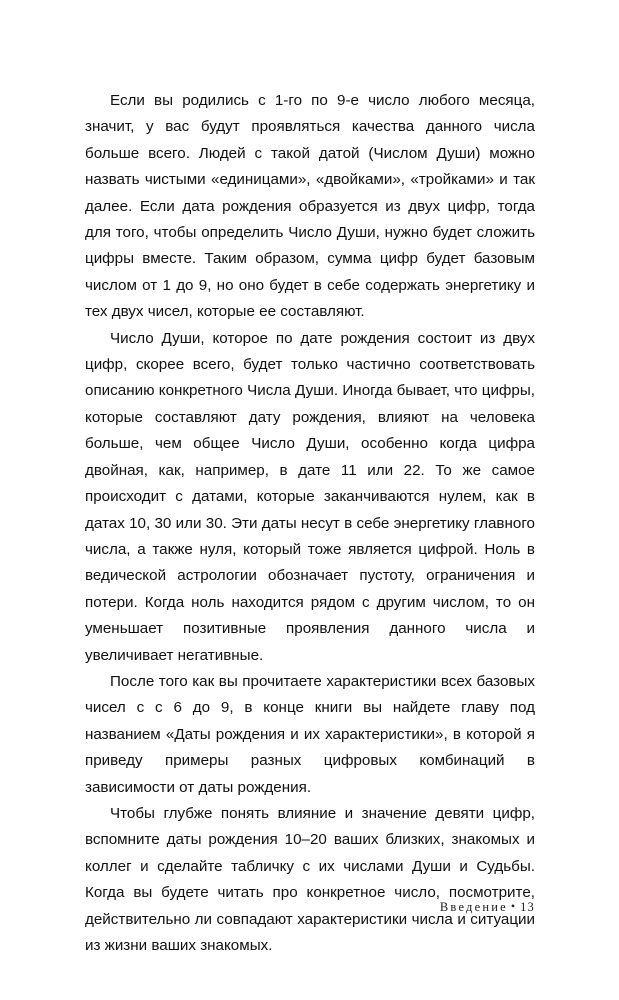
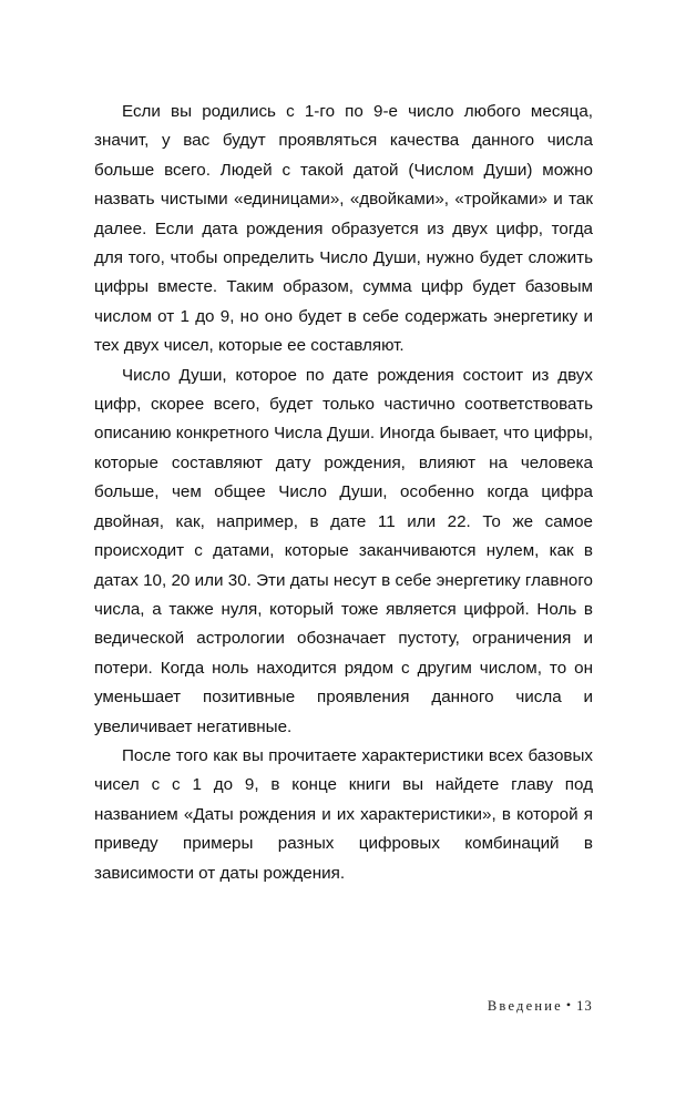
  Если вы родились с 1-го по 9-е число любого месяца, значит, у вас будут проявляться качества данного числа больше всего. Людей с такой датой (Числом Души) можно назвать чистыми «единицами», «двойками», «тройками» и так далее. Если дата рождения образуется из двух цифр, тогда для того, чтобы определить Число Души, нужно будет сложить цифры вместе. Таким образом, сумма цифр будет базовым числом от 1 до 9, но оно будет в себе содержать энергетику и тех двух чисел, которые ее составляют.
- Число Души, которое по дате рождения состоит из двух цифр, скорее всего, будет только частично соответствовать описанию конкретного Числа Души. Иногда бывает, что цифры, которые составляют дату рождения, влияют на человека больше, чем общее Число Души, особенно когда цифра двойная, как, например, в дате 11 или 22. То же самое происходит с датами, которые заканчиваются нулем, как в датах 10, 30 или 30. Эти даты несут в себе энергетику главного числа, а также нуля, который тоже является цифрой. Ноль в ведической астрологии обозначает пустоту, ограничения и потери. Когда ноль находится рядом с другим числом, то он уменьшает позитивные проявления данного числа и увеличивает негативные.
+ Число Души, которое по дате рождения состоит из двух цифр, скорее всего, будет только частично соответствовать описанию конкретного Числа Души. Иногда бывает, что цифры, которые составляют дату рождения, влияют на человека больше, чем общее Число Души, особенно когда цифра двойная, как, например, в дате 11 или 22. То же самое происходит с датами, которые заканчиваются нулем, как в датах 10, 20 или 30. Эти даты несут в себе энергетику главного числа, а также нуля, который тоже является цифрой. Ноль в ведической астрологии обозначает пустоту, ограничения и потери. Когда ноль находится рядом с другим числом, то он уменьшает позитивные проявления данного числа и увеличивает негативные.
- После того как вы прочитаете характеристики всех базовых чисел с с 6 до 9, в конце книги вы найдете главу под названием «Даты рождения и их характеристики», в которой я приведу примеры разных цифровых комбинаций в зависимости от даты рождения.
+ После того как вы прочитаете характеристики всех базовых чисел с с 1 до 9, в конце книги вы найдете главу под названием «Даты рождения и их характеристики», в которой я приведу примеры разных цифровых комбинаций в зависимости от даты рождения.
- Чтобы глубже понять влияние и значение девяти цифр, вспомните даты рождения 10–20 ваших близких, знакомых и коллег и сделайте табличку с их числами Души и Судьбы. Когда вы будете читать про конкретное число, посмотрите, действительно ли совпадают характеристики числа и ситуации из жизни ваших знакомых.
  Введение • 13
